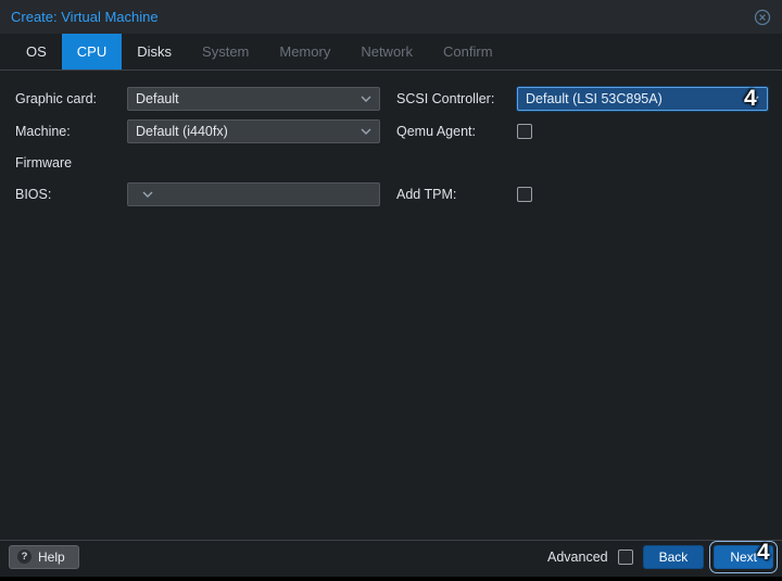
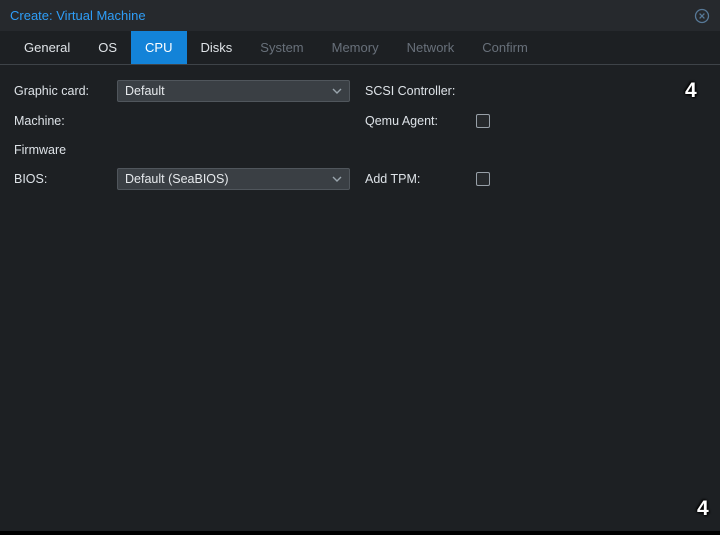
  Create: Virtual Machine
+ General
  OS
  CPU
  Disks
  System
  Memory
  Network
  Confirm
  Graphic card:
  Default
  Machine:
- Default (i440fx)
  Firmware
  BIOS:
+ Default (SeaBIOS)
  SCSI Controller:
- Default (LSI 53C895A)
  Qemu Agent:
  Add TPM:
- ?
- Help
- Advanced
- Back
- Next
  4
  4
